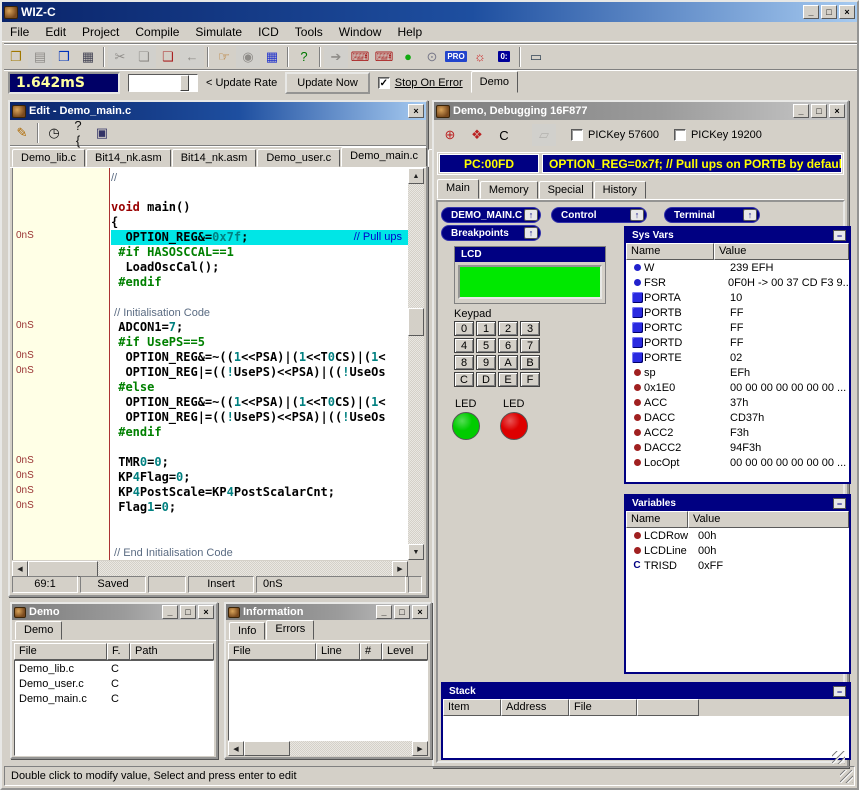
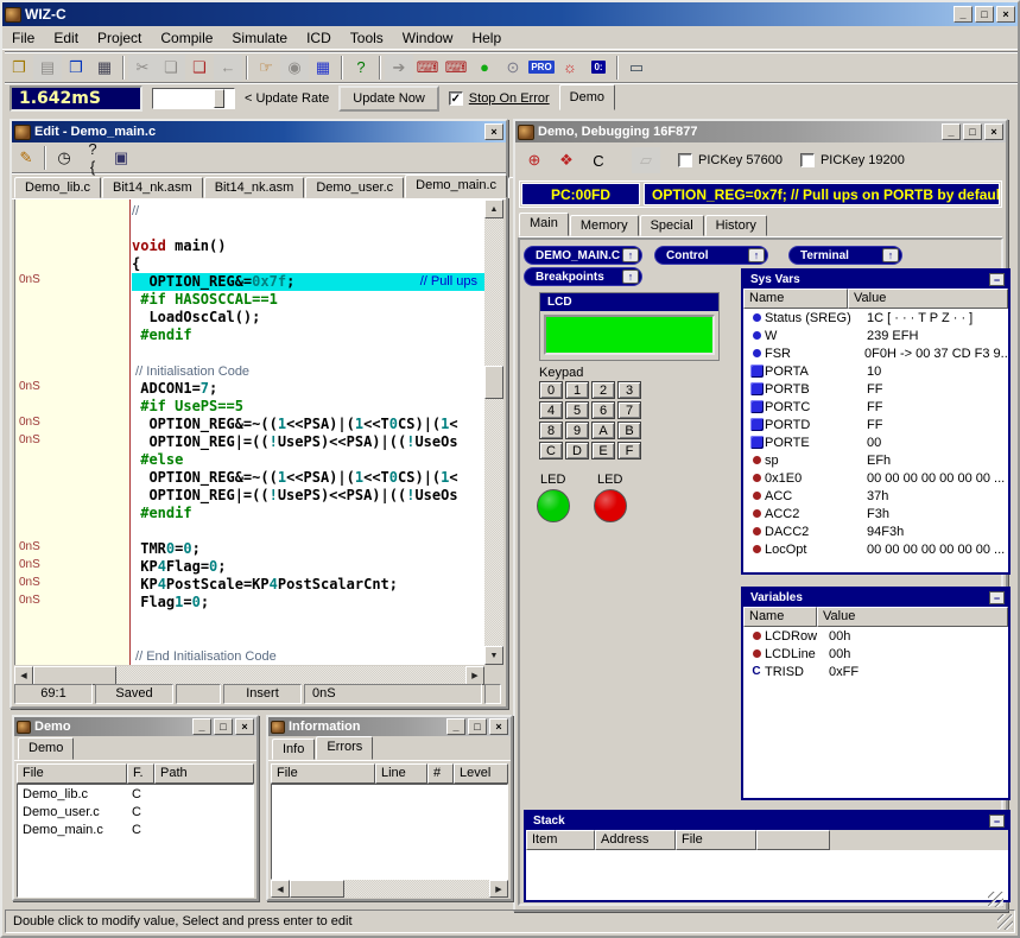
  WIZ-C
  _
  □
  ×
  File
  Edit
  Project
  Compile
  Simulate
  ICD
  Tools
  Window
  Help
  ❐
  ▤
  ❒
  ▦
  ✂
  ❏
  ❑
  ←
  ☞
  ◉
  ▦
  ?
  ➔
  ⌨
  ⌨
  ●
  ⊙
  PRO
  ☼
  0:
  ▭
  1.642mS
  < Update Rate
  Update Now
  ✓
  Stop On Error
  Demo
  Edit - Demo_main.c
  ×
  ✎
  ◷
  ?{
  ▣
  Demo_lib.c
  Bit14_nk.asm
  Bit14_nk.asm
  Demo_user.c
  Demo_main.c
  //
  void main()
  {
  0nS
  OPTION_REG&=0x7f;
  // Pull ups
  #if HASOSCCAL==1
  LoadOscCal();
  #endif
  // Initialisation Code
  0nS
  ADCON1=7;
  #if UsePS==5
  0nS
  OPTION_REG&=~((1<<PSA)|(1<<T0CS)|(1<
  0nS
  OPTION_REG|=((!UsePS)<<PSA)|((!UseOs
  #else
  OPTION_REG&=~((1<<PSA)|(1<<T0CS)|(1<
  OPTION_REG|=((!UsePS)<<PSA)|((!UseOs
  #endif
  0nS
  TMR0=0;
  0nS
  KP4Flag=0;
  0nS
  KP4PostScale=KP4PostScalarCnt;
  0nS
  Flag1=0;
  // End Initialisation Code
  69:1
  Saved
  Insert
  0nS
  Demo, Debugging 16F877
  _
  □
  ×
  ⊕
  ❖
  C
  ▱
  PICKey 57600
  PICKey 19200
  PC:00FD
  OPTION_REG=0x7f; // Pull ups on PORTB by defaul
  Main
  Memory
  Special
  History
  DEMO_MAIN.C
  ↑
  Control
  ↑
  Terminal
  ↑
  Breakpoints
  ↑
  LCD
  Keypad
  0
  1
  2
  3
  4
  5
  6
  7
  8
  9
  A
  B
  C
  D
  E
  F
  LED
  LED
  Sys Vars
  −
  Name
  Value
+ Status (SREG)
+ 1C [ · · · T P Z · · ]
  W
  239 EFH
  FSR
  0F0H -> 00 37 CD F3 9..
  PORTA
  10
  PORTB
  FF
  PORTC
  FF
  PORTD
  FF
  PORTE
- 02
+ 00
  sp
  EFh
  0x1E0
  00 00 00 00 00 00 00 ...
  ACC
  37h
- DACC
- CD37h
  ACC2
  F3h
  DACC2
  94F3h
  LocOpt
  00 00 00 00 00 00 00 ...
  Variables
  −
  Name
  Value
  LCDRow
  00h
  LCDLine
  00h
  C
  TRISD
  0xFF
  Stack
  −
  Item
  Address
  File
  Demo
  _
  □
  ×
  Demo
  File
  F.
  Path
  Demo_lib.c
  C
  Demo_user.c
  C
  Demo_main.c
  C
  Information
  _
  □
  ×
  Info
  Errors
  File
  Line
  #
  Level
  Double click to modify value, Select and press enter to edit
